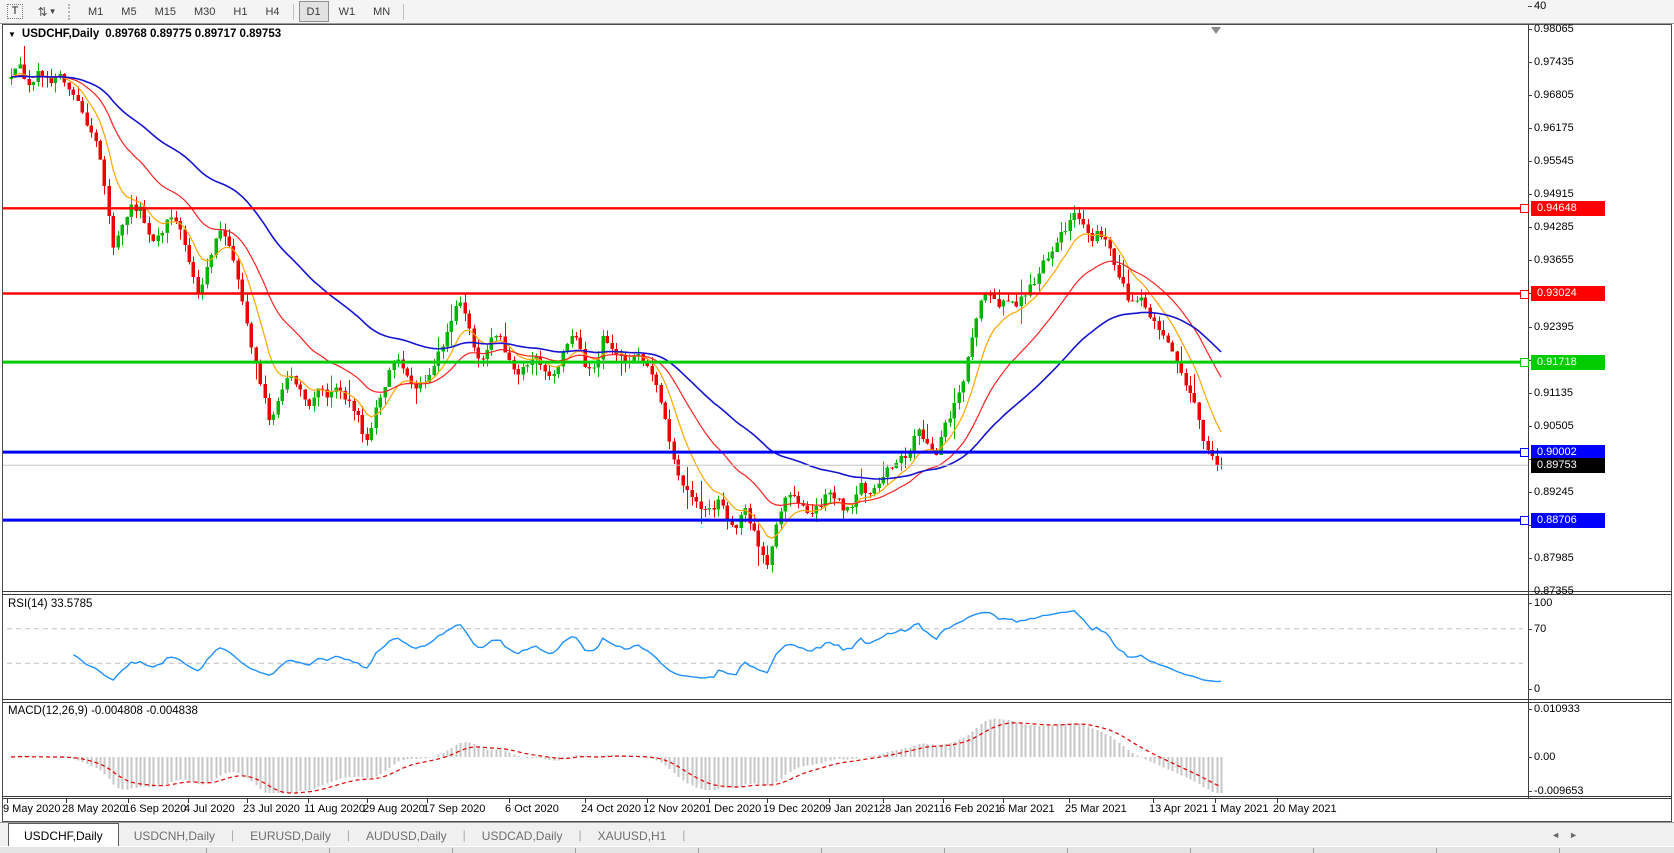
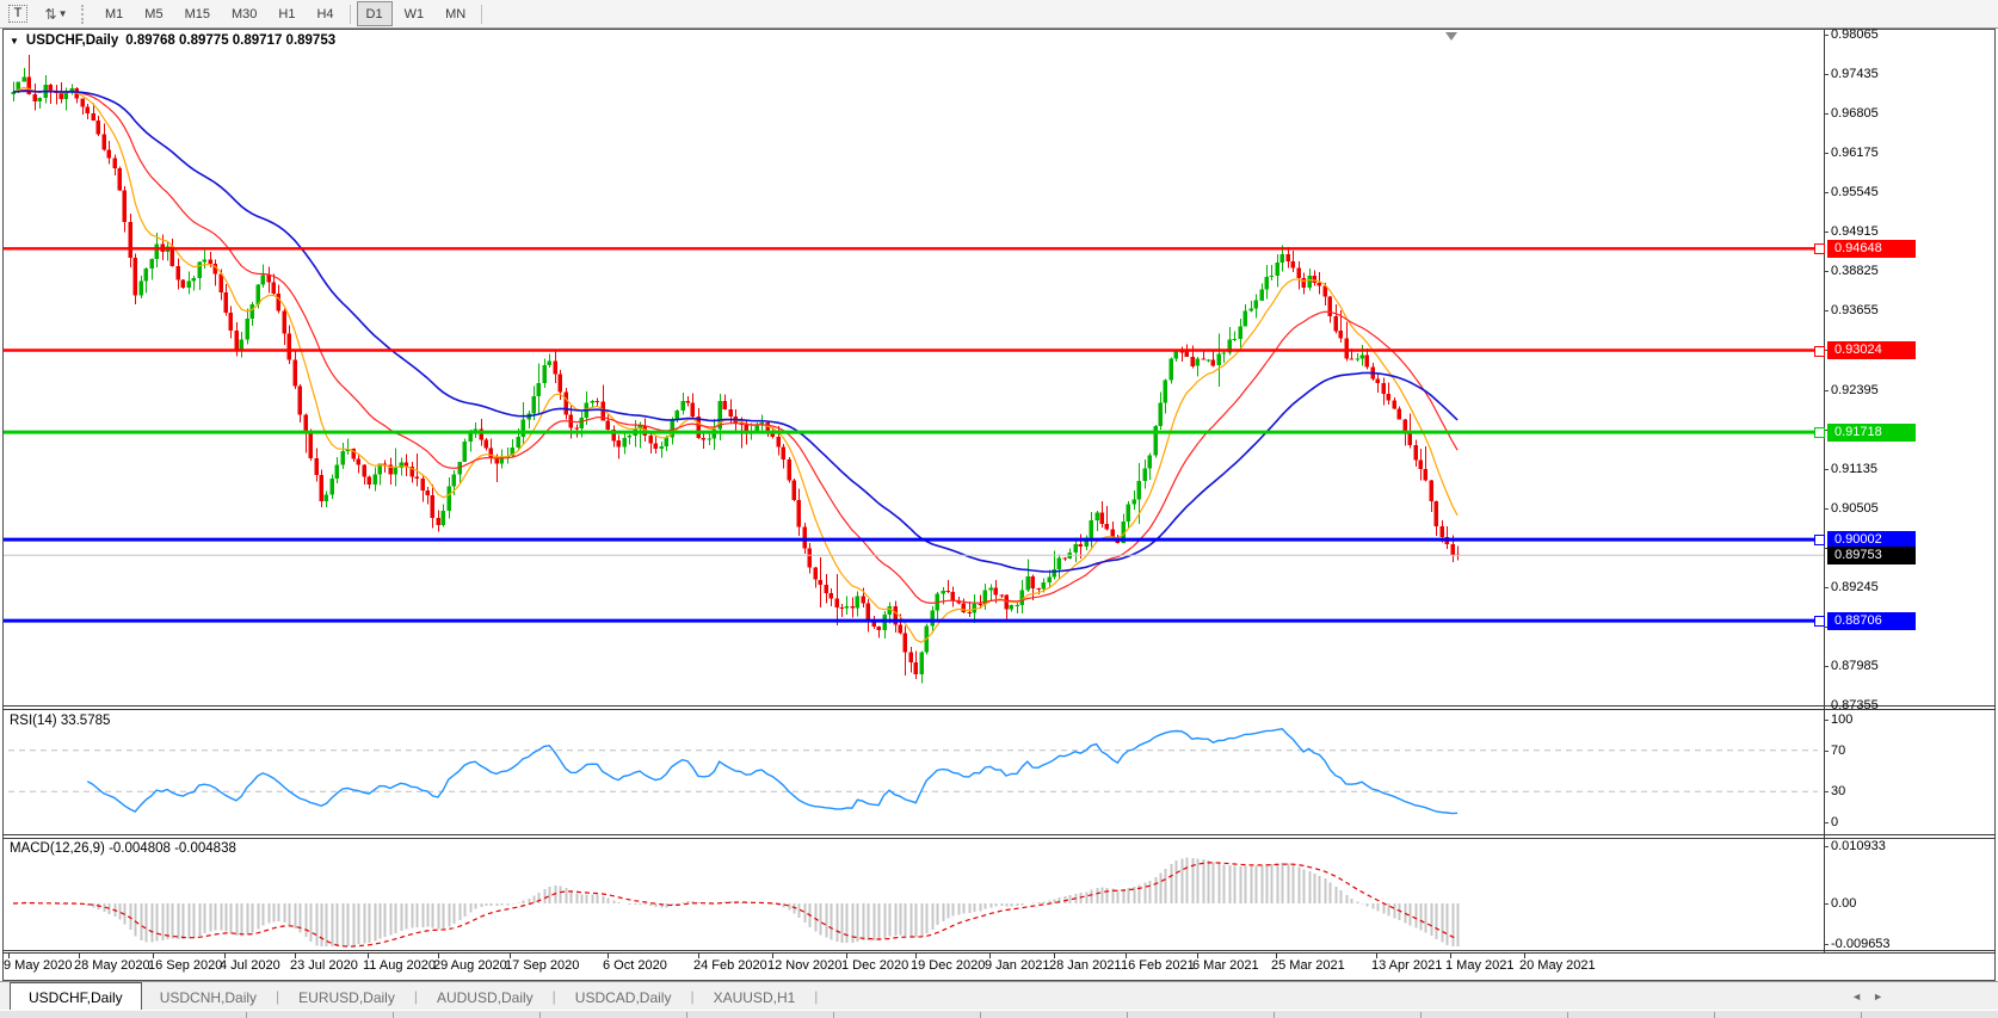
  T
  ⇅
  ▼
  M1
  M5
  M15
  M30
  H1
  H4
  D1
  W1
  MN
  ▼
  USDCHF,Daily
  0.89768 0.89775 0.89717 0.89753
  0.98065
  0.97435
  0.96805
  0.96175
  0.95545
  0.94915
- 0.94285
+ 0.38825
  0.93655
  0.92395
  0.91135
  0.90505
  0.89245
  0.87985
  0.87355
  0.94648
  0.93024
  0.91718
  0.90002
  0.88706
  0.89753
  RSI(14) 33.5785
  100
  70
- 40
+ 30
  0
  MACD(12,26,9) -0.004808 -0.004838
  0.010933
  0.00
  -0.009653
  9 May 2020
  28 May 2020
  16 Sep 2020
  4 Jul 2020
  23 Jul 2020
  11 Aug 2020
  29 Aug 2020
  17 Sep 2020
  6 Oct 2020
- 24 Oct 2020
+ 24 Feb 2020
  12 Nov 2020
  1 Dec 2020
  19 Dec 2020
  9 Jan 2021
  28 Jan 2021
  16 Feb 2021
  6 Mar 2021
  25 Mar 2021
  13 Apr 2021
  1 May 2021
  20 May 2021
  USDCHF,Daily
  USDCNH,Daily
  |
  EURUSD,Daily
  |
  AUDUSD,Daily
  |
  USDCAD,Daily
  |
  XAUUSD,H1
  |
  ◄
  ►
